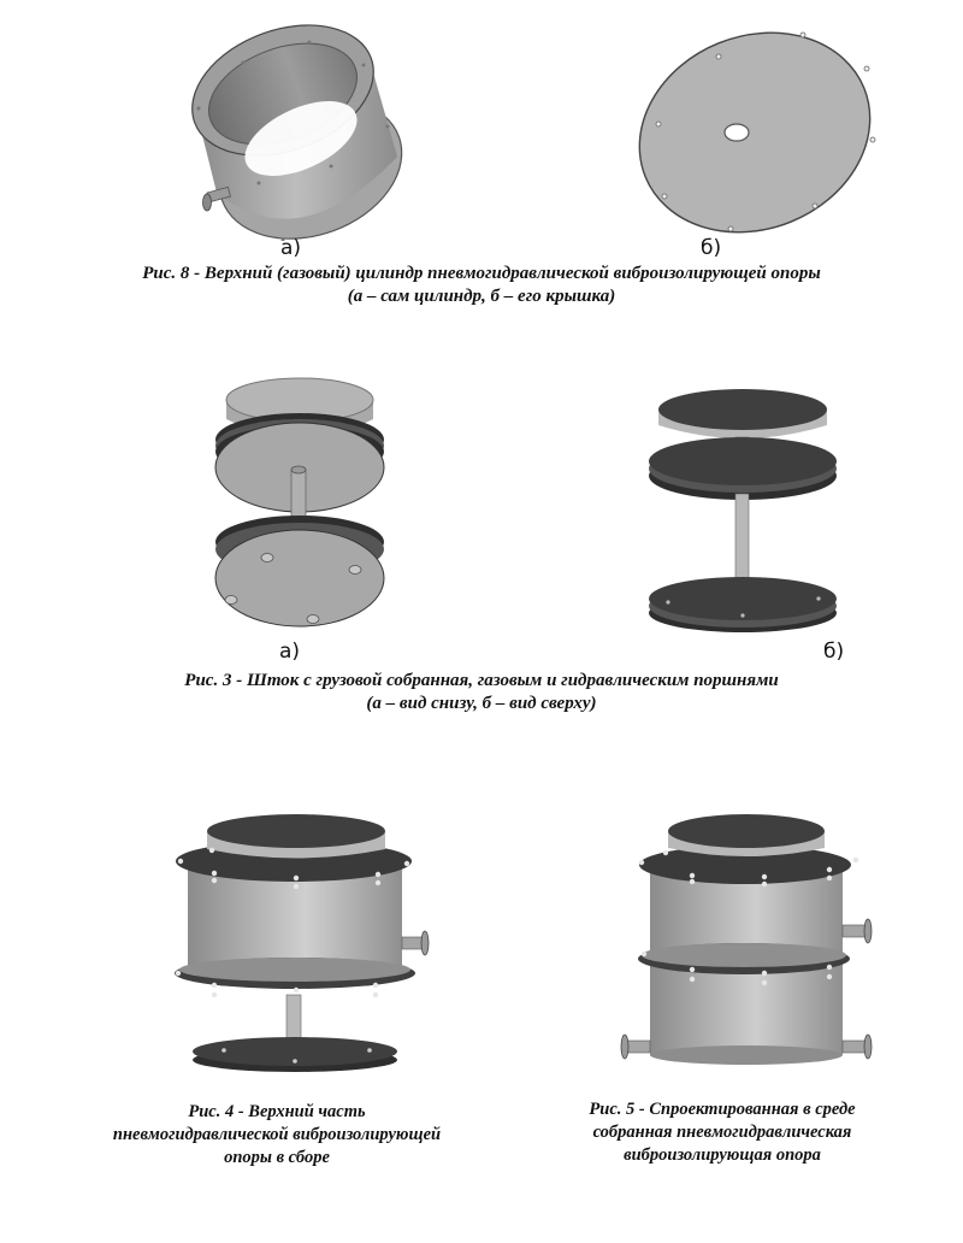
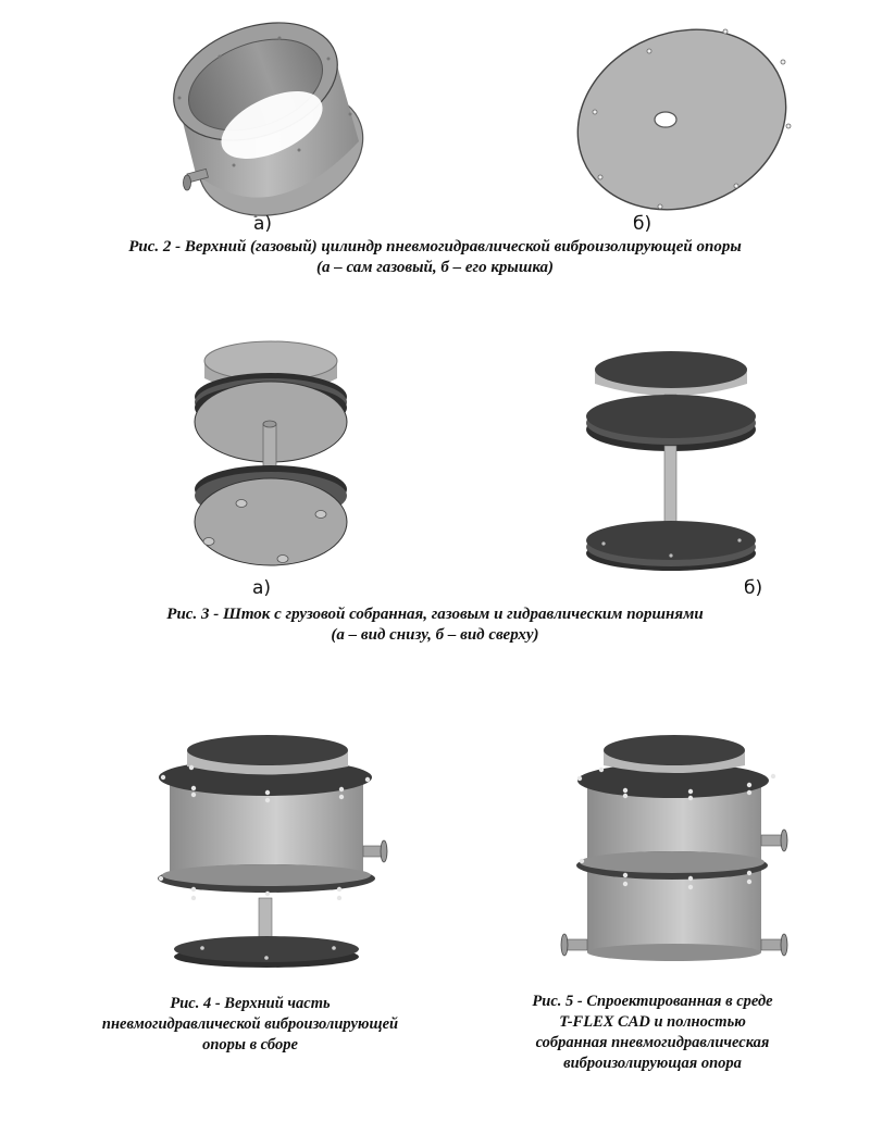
  а)
  б)
- Рис. 8 - Верхний (газовый) цилиндр пневмогидравлической виброизолирующей опоры
+ Рис. 2 - Верхний (газовый) цилиндр пневмогидравлической виброизолирующей опоры
- (а – сам цилиндр, б – его крышка)
+ (а – сам газовый, б – его крышка)
  а)
  б)
  Рис. 3 - Шток с грузовой собранная, газовым и гидравлическим поршнями
  (а – вид снизу, б – вид сверху)
  Рис. 4 - Верхний часть
  пневмогидравлической виброизолирующей
  опоры в сборе
  Рис. 5 - Спроектированная в среде
+ T-FLEX CAD и полностью
  собранная пневмогидравлическая
  виброизолирующая опора
